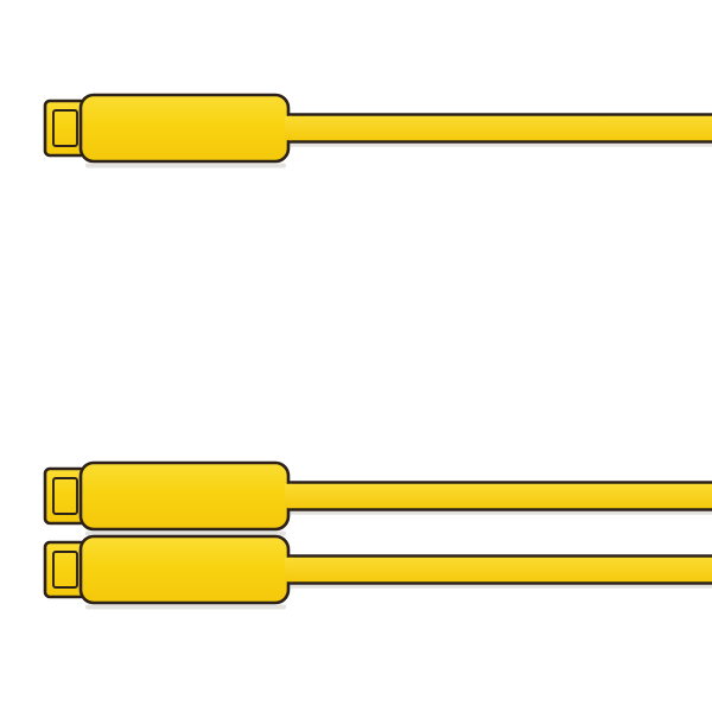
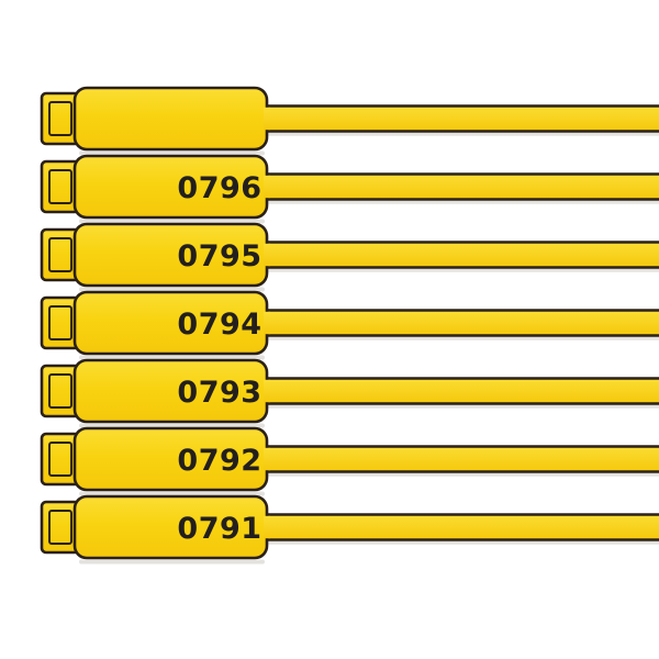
+ 0796
+ 0795
+ 0794
+ 0793
+ 0792
+ 0791
